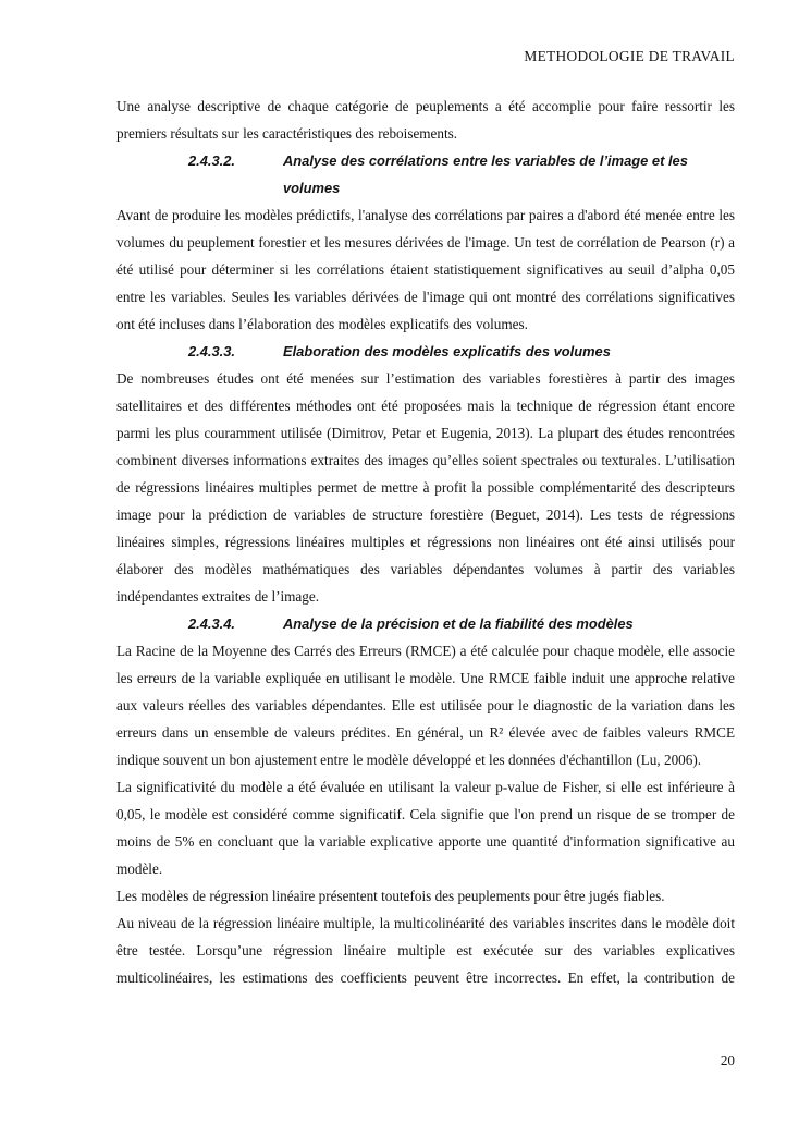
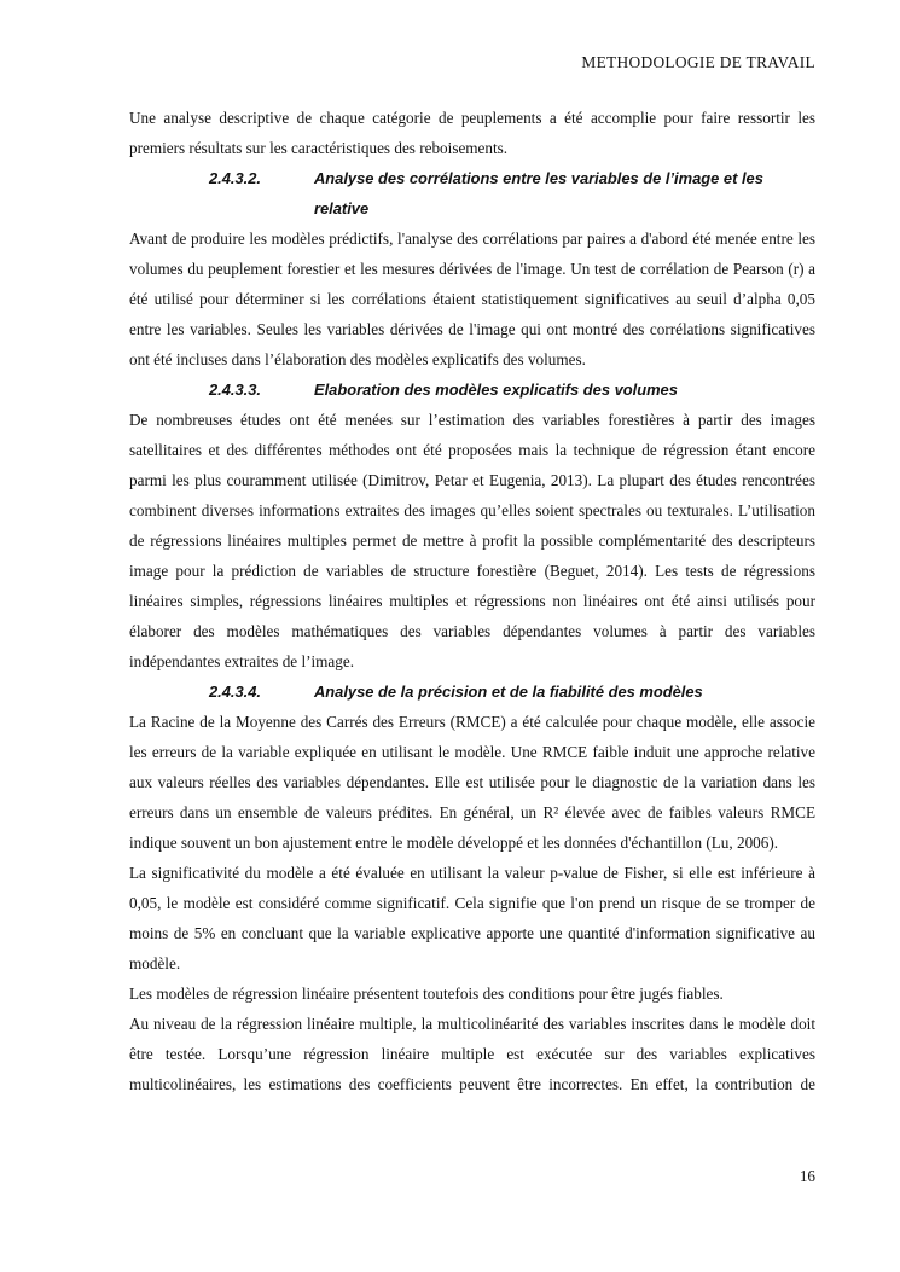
  METHODOLOGIE DE TRAVAIL
  Une analyse descriptive de chaque catégorie de peuplements a été accomplie pour faire ressortir les premiers résultats sur les caractéristiques des reboisements.
  2.4.3.2.
- Analyse des corrélations entre les variables de l’image et les volumes
+ Analyse des corrélations entre les variables de l’image et les relative
  Avant de produire les modèles prédictifs, l'analyse des corrélations par paires a d'abord été menée entre les volumes du peuplement forestier et les mesures dérivées de l'image. Un test de corrélation de Pearson (r) a été utilisé pour déterminer si les corrélations étaient statistiquement significatives au seuil d’alpha 0,05 entre les variables. Seules les variables dérivées de l'image qui ont montré des corrélations significatives ont été incluses dans l’élaboration des modèles explicatifs des volumes.
  2.4.3.3.
  Elaboration des modèles explicatifs des volumes
  De nombreuses études ont été menées sur l’estimation des variables forestières à partir des images satellitaires et des différentes méthodes ont été proposées mais la technique de régression étant encore parmi les plus couramment utilisée (Dimitrov, Petar et Eugenia, 2013). La plupart des études rencontrées combinent diverses informations extraites des images qu’elles soient spectrales ou texturales. L’utilisation de régressions linéaires multiples permet de mettre à profit la possible complémentarité des descripteurs image pour la prédiction de variables de structure forestière (Beguet, 2014). Les tests de régressions linéaires simples, régressions linéaires multiples et régressions non linéaires ont été ainsi utilisés pour élaborer des modèles mathématiques des variables dépendantes volumes à partir des variables indépendantes extraites de l’image.
  2.4.3.4.
  Analyse de la précision et de la fiabilité des modèles
  La Racine de la Moyenne des Carrés des Erreurs (RMCE) a été calculée pour chaque modèle, elle associe les erreurs de la variable expliquée en utilisant le modèle. Une RMCE faible induit une approche relative aux valeurs réelles des variables dépendantes. Elle est utilisée pour le diagnostic de la variation dans les erreurs dans un ensemble de valeurs prédites. En général, un R² élevée avec de faibles valeurs RMCE indique souvent un bon ajustement entre le modèle développé et les données d'échantillon (Lu, 2006).
  La significativité du modèle a été évaluée en utilisant la valeur p-value de Fisher, si elle est inférieure à 0,05, le modèle est considéré comme significatif. Cela signifie que l'on prend un risque de se tromper de moins de 5% en concluant que la variable explicative apporte une quantité d'information significative au modèle.
- Les modèles de régression linéaire présentent toutefois des peuplements pour être jugés fiables.
+ Les modèles de régression linéaire présentent toutefois des conditions pour être jugés fiables.
  Au niveau de la régression linéaire multiple, la multicolinéarité des variables inscrites dans le modèle doit être testée. Lorsqu’une régression linéaire multiple est exécutée sur des variables explicatives multicolinéaires, les estimations des coefficients peuvent être incorrectes. En effet, la contribution de
- 20
+ 16
